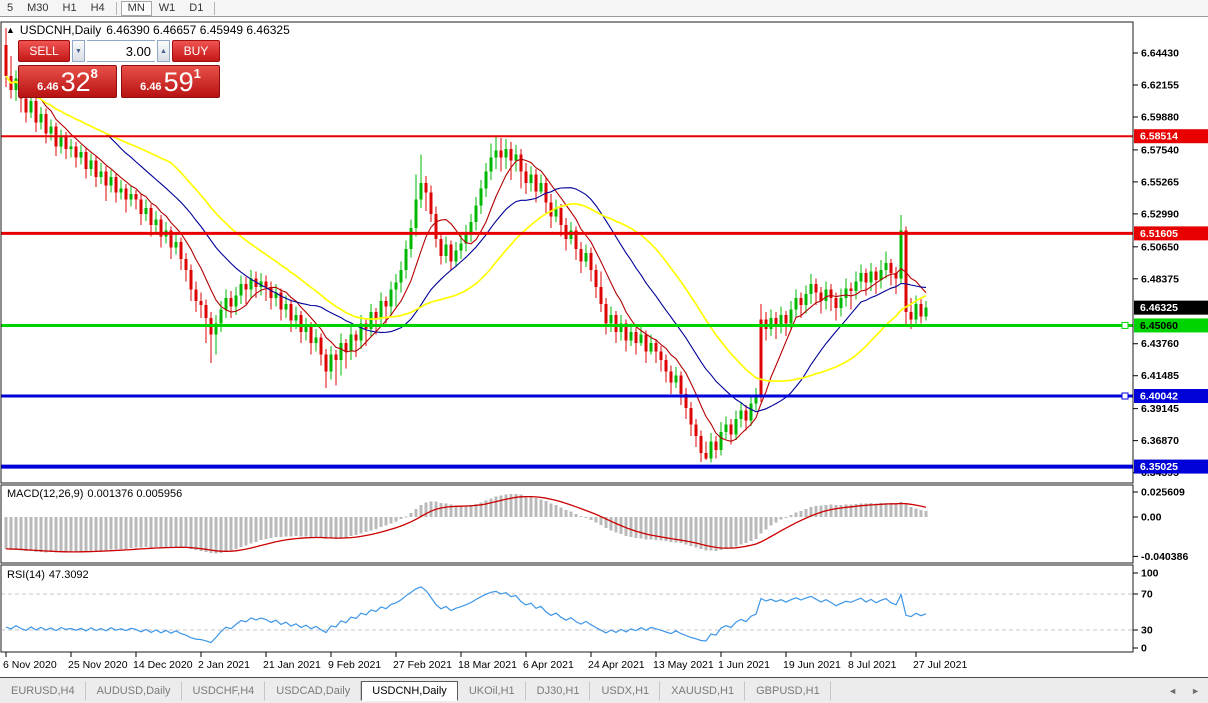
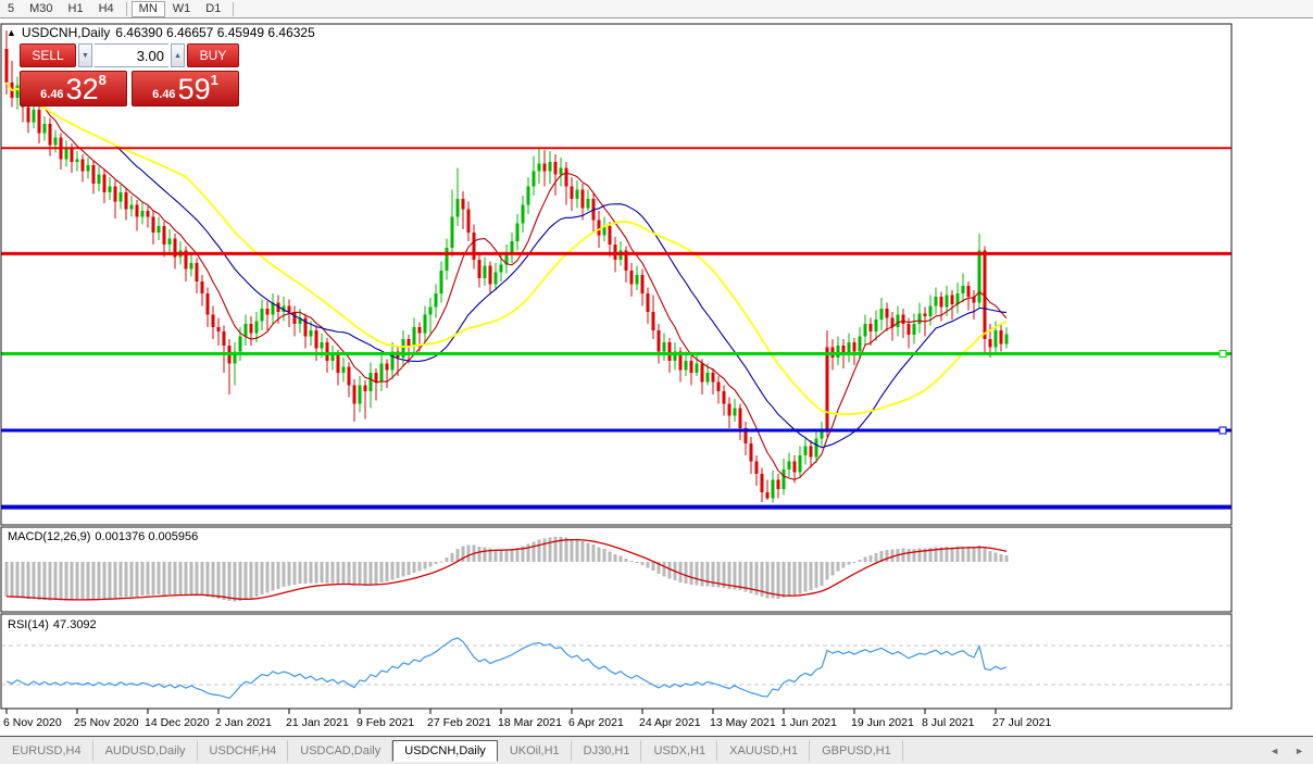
  5
  M30
  H1
  H4
  MN
  W1
  D1
- 6.64430
- 6.62155
- 6.59880
- 6.57540
- 6.55265
- 6.52990
- 6.50650
- 6.48375
- 6.43760
- 6.41485
- 6.39145
- 6.36870
- 6.58514
- 6.51605
- 6.45060
- 6.40042
- 6.35025
- 6.46325
- 0.025609
- 0.00
- -0.040386
- 100
- 70
- 30
- 0
  6 Nov 2020
  25 Nov 2020
  14 Dec 2020
  2 Jan 2021
  21 Jan 2021
  9 Feb 2021
  27 Feb 2021
  18 Mar 2021
  6 Apr 2021
  24 Apr 2021
  13 May 2021
  1 Jun 2021
  19 Jun 2021
  8 Jul 2021
  27 Jul 2021
  ▲
  USDCNH,Daily
  6.46390 6.46657 6.45949 6.46325
  SELL
  3.00
  BUY
  6.46
  32
  8
  6.46
  59
  1
  MACD(12,26,9) 0.001376 0.005956
  RSI(14) 47.3092
  EURUSD,H4
  AUDUSD,Daily
  USDCHF,H4
  USDCAD,Daily
  USDCNH,Daily
  UKOil,H1
  DJ30,H1
  USDX,H1
  XAUUSD,H1
  GBPUSD,H1
  ◄
  ►
